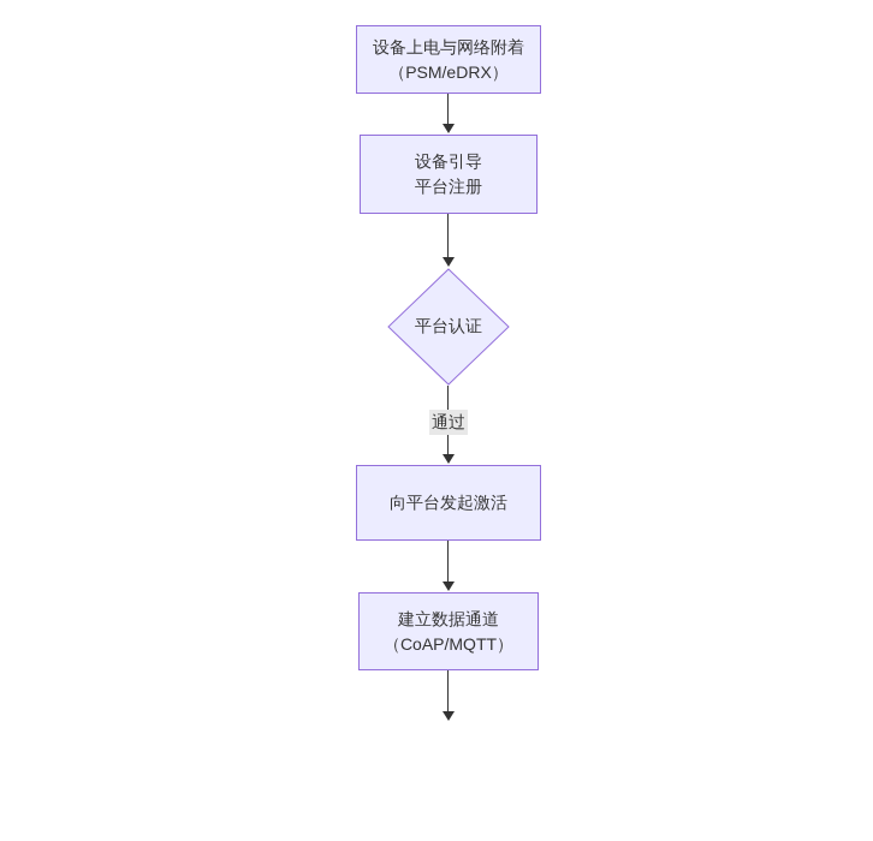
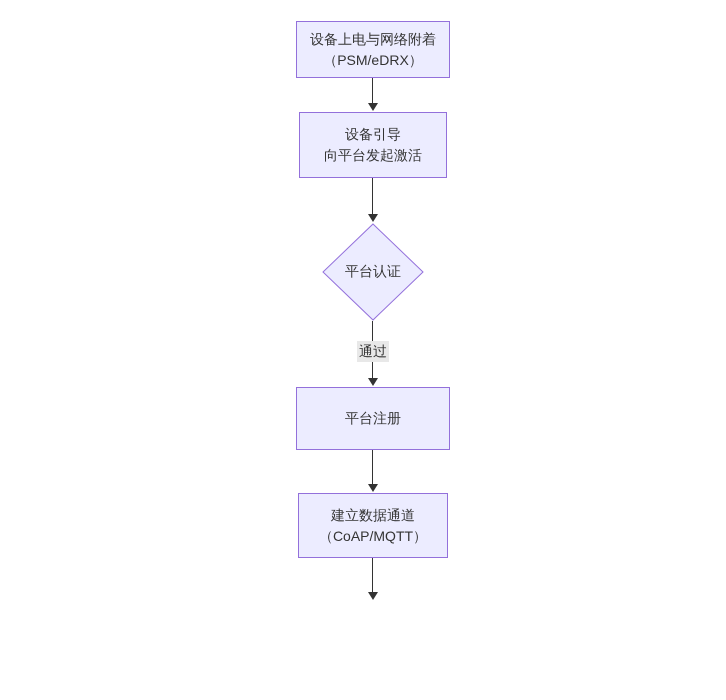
  设备上电与网络附着
  （PSM/eDRX）
  设备引导
- 平台注册
+ 向平台发起激活
  平台认证
  通过
- 向平台发起激活
+ 平台注册
  建立数据通道
  （CoAP/MQTT）
